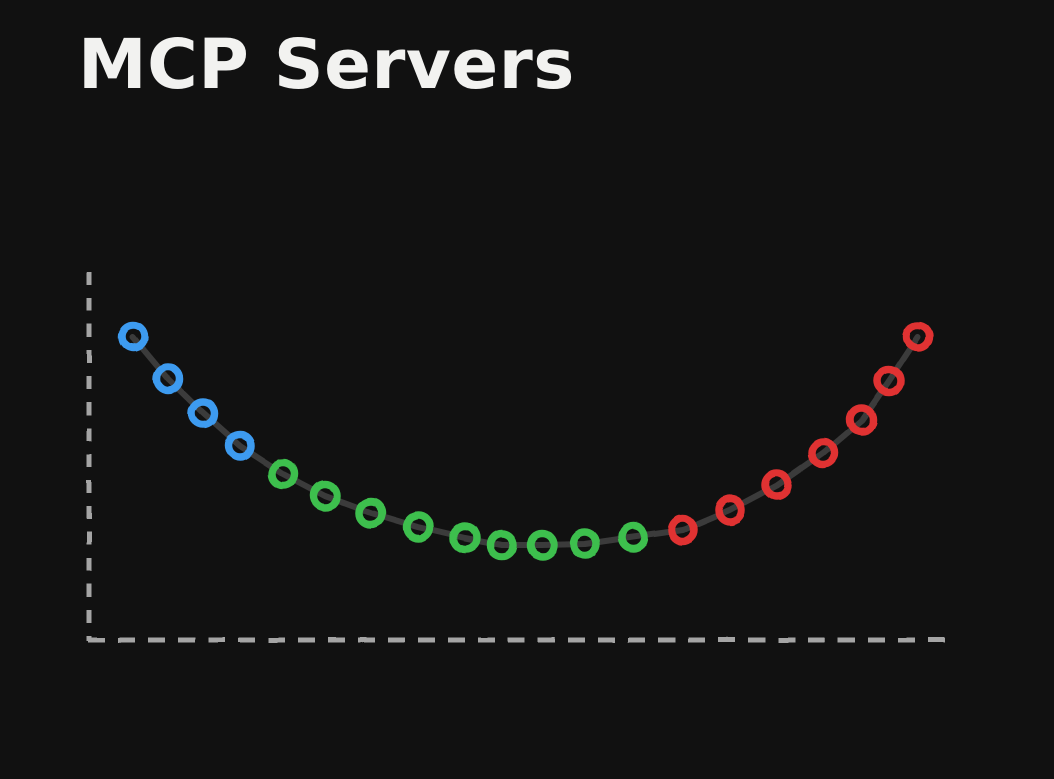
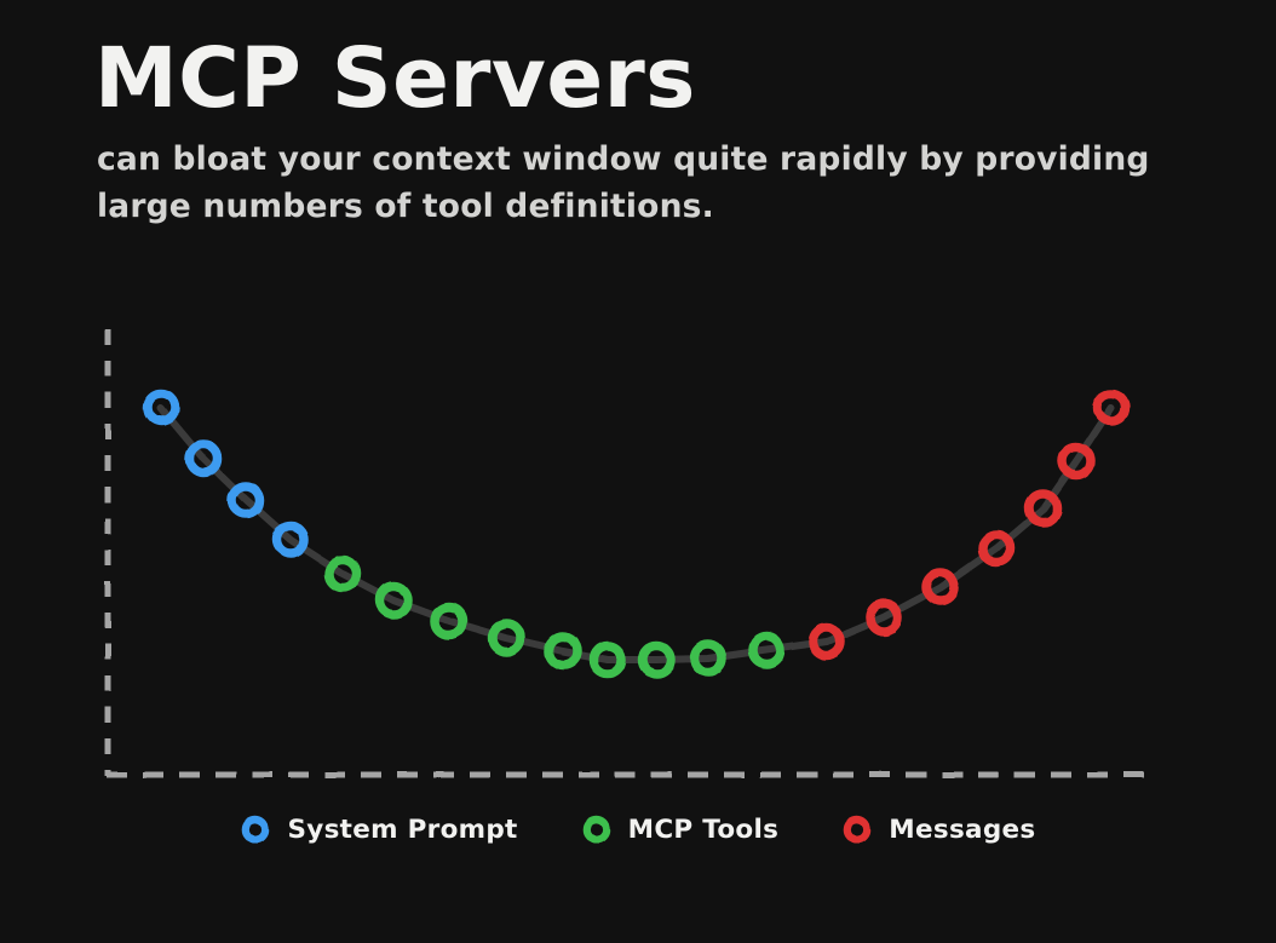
  MCP Servers
+ can bloat your context window quite rapidly by providing large numbers of tool definitions.
+ System Prompt
+ MCP Tools
+ Messages
